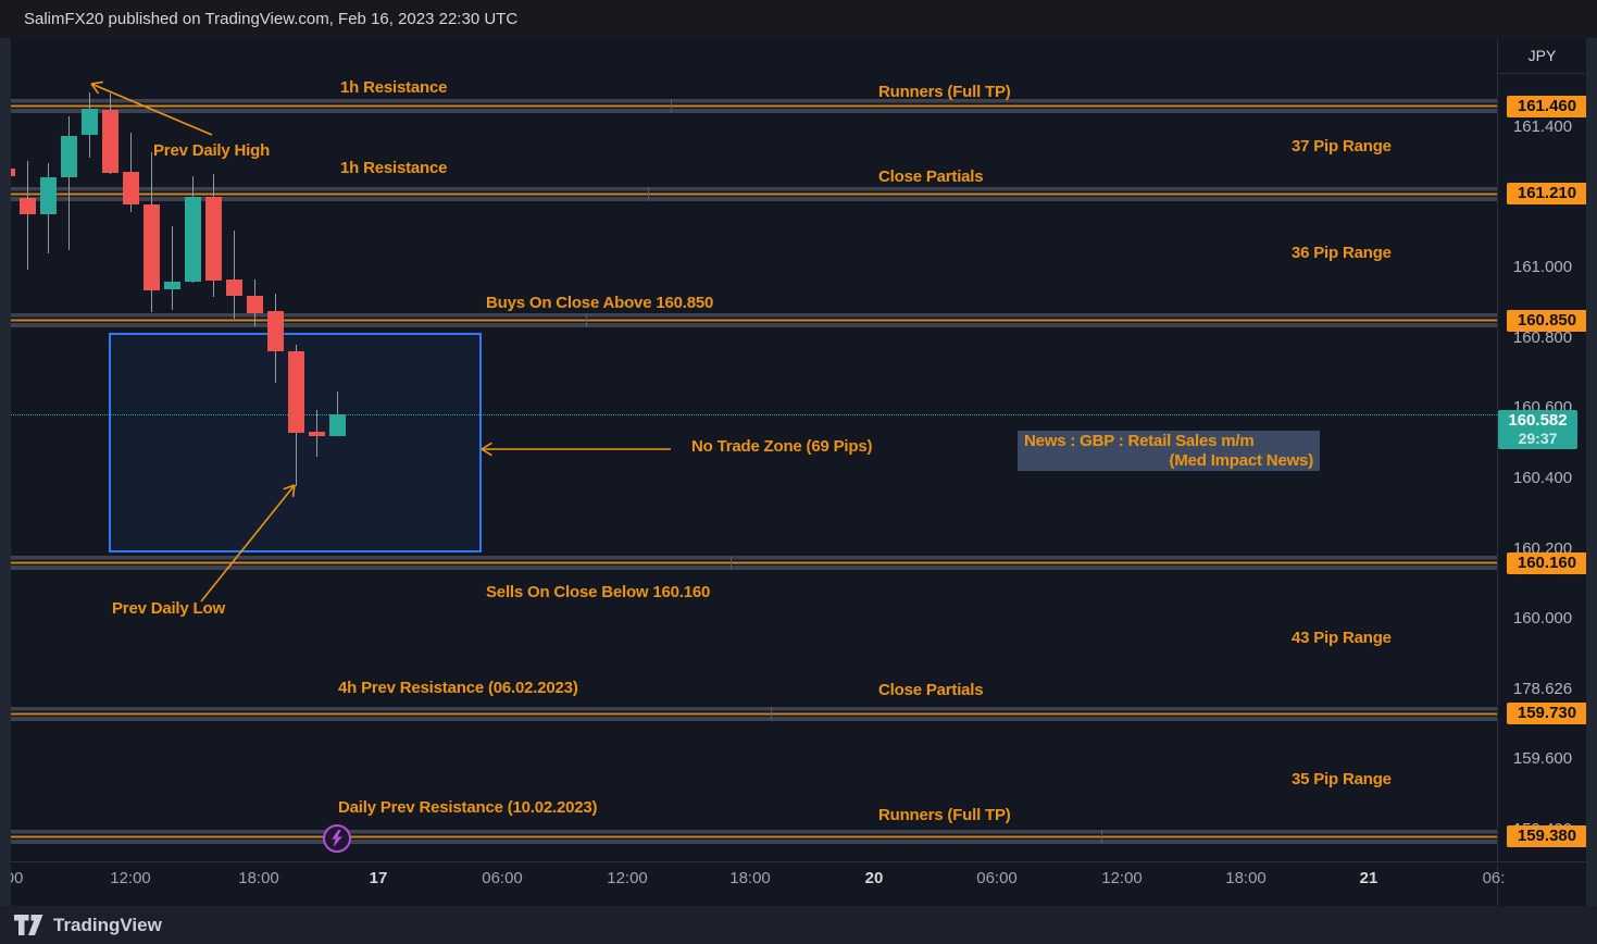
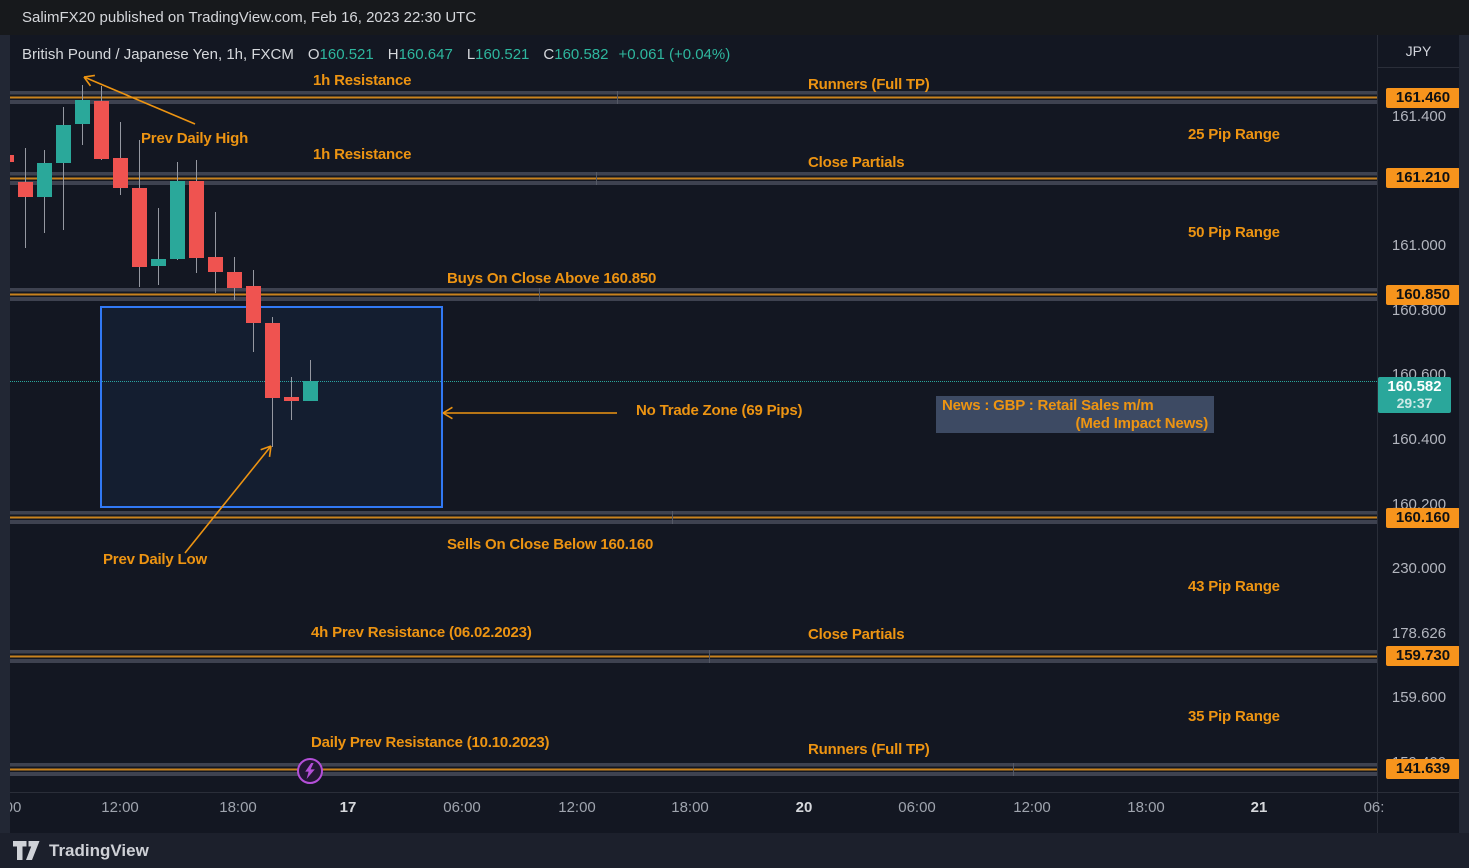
  SalimFX20 published on TradingView.com, Feb 16, 2023 22:30 UTC
  161.460
  161.210
  160.850
  160.160
  159.730
- 159.380
+ 141.639
  1h Resistance
  Runners (Full TP)
- 37 Pip Range
+ 25 Pip Range
  Prev Daily High
  1h Resistance
  Close Partials
- 36 Pip Range
+ 50 Pip Range
  Buys On Close Above 160.850
  No Trade Zone (69 Pips)
  Prev Daily Low
  Sells On Close Below 160.160
  43 Pip Range
  4h Prev Resistance (06.02.2023)
  Close Partials
  35 Pip Range
- Daily Prev Resistance (10.02.2023)
+ Daily Prev Resistance (10.10.2023)
  Runners (Full TP)
  News : GBP : Retail Sales m/m
  (Med Impact News)
  JPY
  161.400
  161.000
  160.800
  160.600
  160.400
  160.200
- 160.000
+ 230.000
  178.626
  159.600
  160.582
  29:37
  12:00
  18:00
  17
  06:00
  12:00
  18:00
  20
  06:00
  12:00
  18:00
  21
  06:
+ British Pound / Japanese Yen, 1h, FXCM O160.521 H160.647 L160.521 C160.582 +0.061 (+0.04%)
  TradingView
